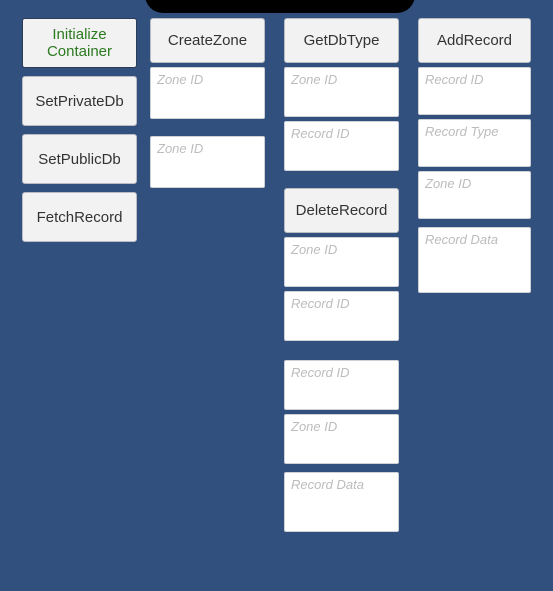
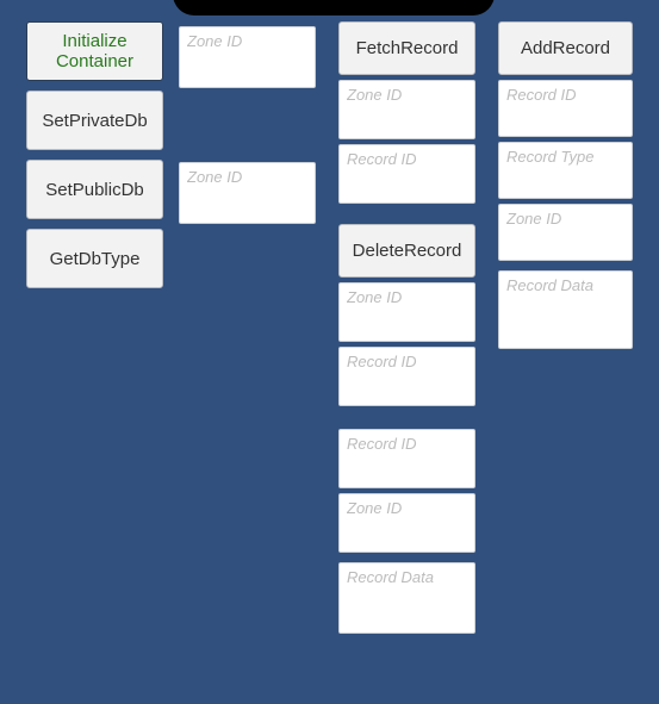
  Initialize Container
  SetPrivateDb
  SetPublicDb
- FetchRecord
+ GetDbType
- CreateZone
  Zone ID
  Zone ID
- GetDbType
+ FetchRecord
  Zone ID
  Record ID
  DeleteRecord
  Zone ID
  Record ID
  Record ID
  Zone ID
  Record Data
  AddRecord
  Record ID
  Record Type
  Zone ID
  Record Data
